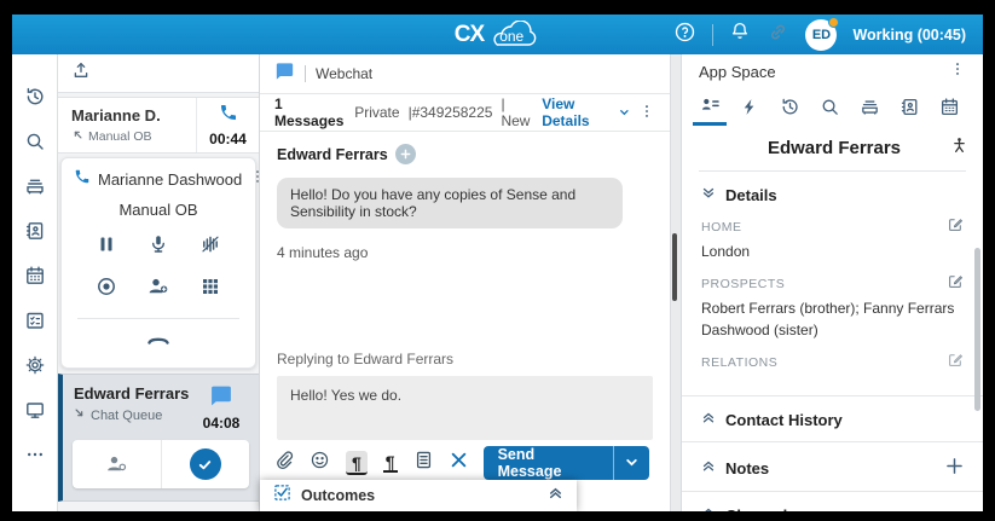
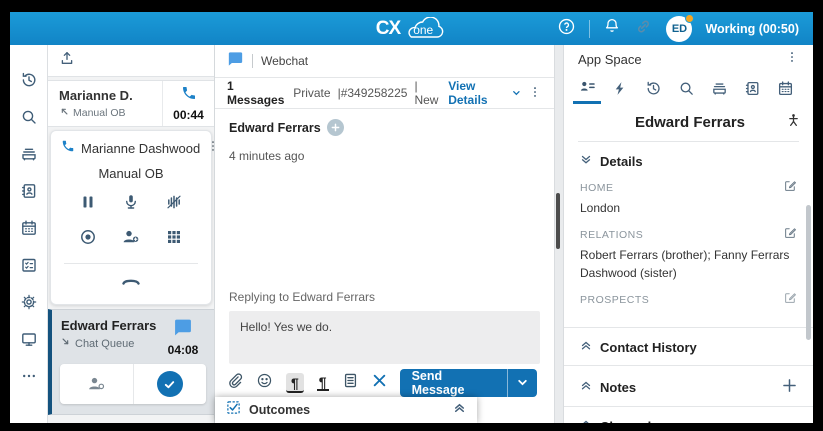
  CX
  one
  ED
- Working (00:45)
+ Working (00:50)
  Marianne D.
  Manual OB
  00:44
  Marianne Dashwood
  Manual OB
  Edward Ferrars
  Chat Queue
  04:08
  Webchat
  1 Messages
  Private
  |#349258225
  | New
  View Details
  Edward Ferrars
- Hello! Do you have any copies of Sense and Sensibility in stock?
  4 minutes ago
  Replying to Edward Ferrars
  Hello! Yes we do.
  ¶
  ¶
  Send Message
  Outcomes
  App Space
  Edward Ferrars
  Details
  HOME
  London
- PROSPECTS
+ RELATIONS
  Robert Ferrars (brother); Fanny Ferrars Dashwood (sister)
- RELATIONS
+ PROSPECTS
  Contact History
  Notes
